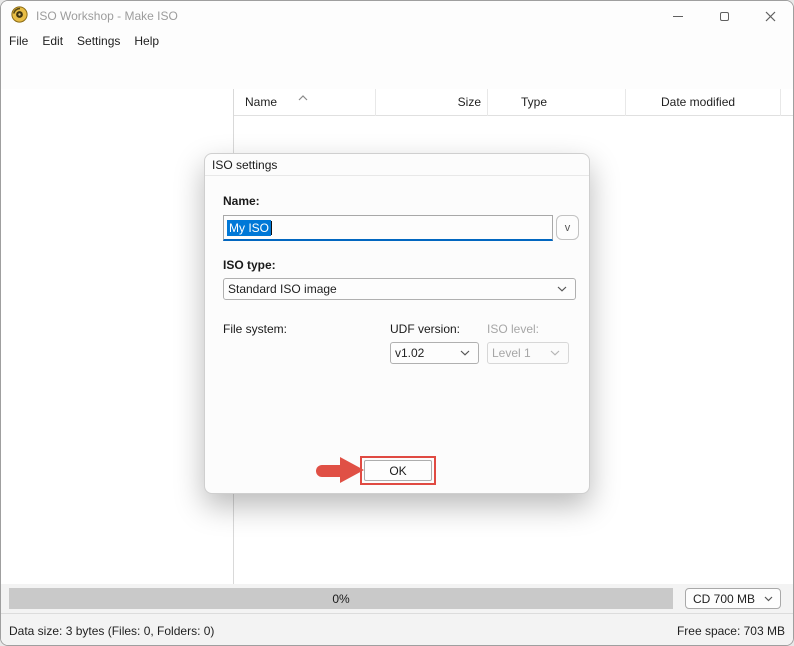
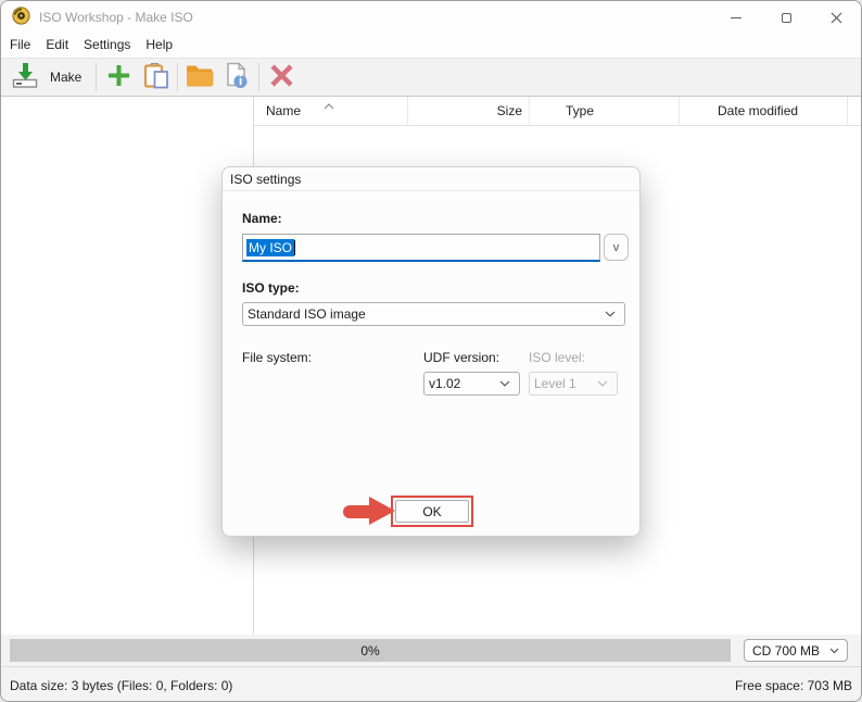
  ISO Workshop - Make ISO
  File
  Edit
  Settings
  Help
+ Make
  Name
  Size
  Type
  Date modified
  0%
  CD 700 MB
  Data size: 3 bytes (Files: 0, Folders: 0)
  Free space: 703 MB
  ISO settings
  Name:
  My ISO
  v
  ISO type:
  Standard ISO image
  File system:
  UDF version:
  ISO level:
  v1.02
  Level 1
  OK
